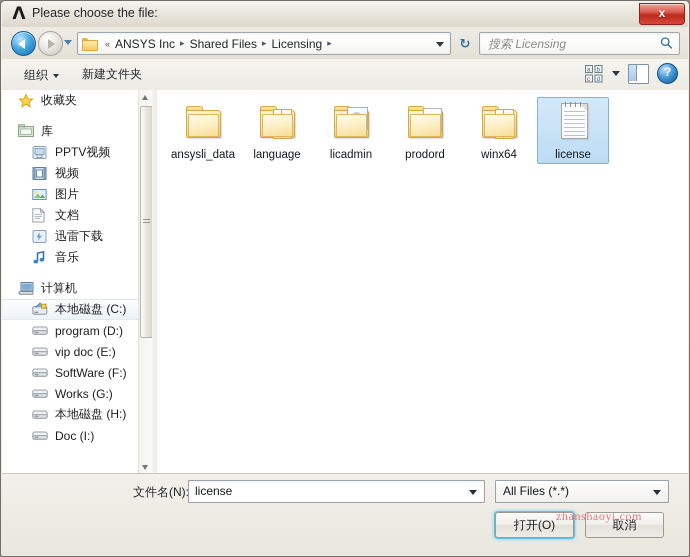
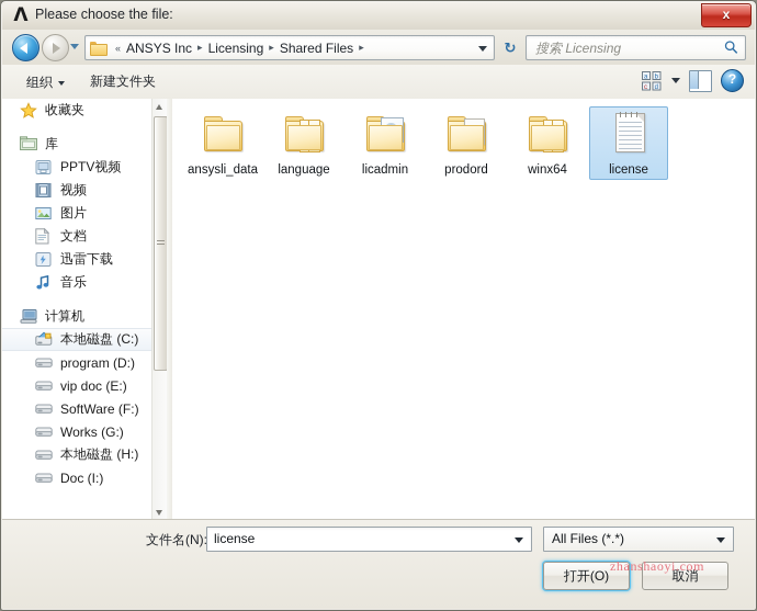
  Λ
  Please choose the file:
  x
  «
  ANSYS Inc
  ▸
- Shared Files
+ Licensing
  ▸
- Licensing
+ Shared Files
  ▸
  ↻
  搜索 Licensing
  组织
  新建文件夹
  ?
  收藏夹
  库
  PPTV视频
  视频
  图片
  文档
  迅雷下载
  音乐
  计算机
  本地磁盘 (C:)
  program (D:)
  vip doc (E:)
  SoftWare (F:)
  Works (G:)
  本地磁盘 (H:)
  Doc (I:)
  ansysli_data
  language
  licadmin
  prodord
  winx64
  license
  文件名(N)
  license
  All Files (*.*)
  打开(O)
  取消
  zhanshaoyi.com
